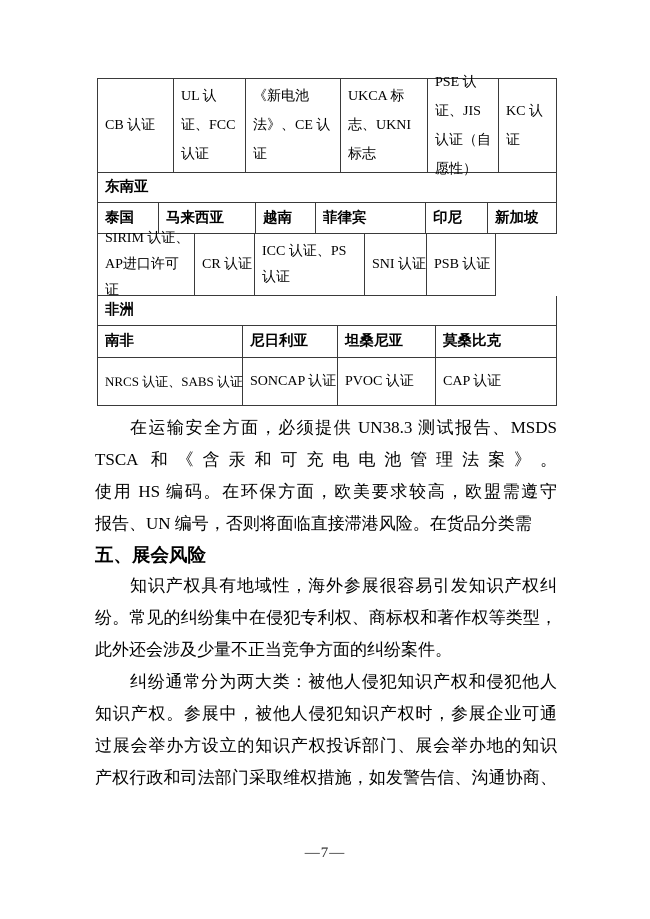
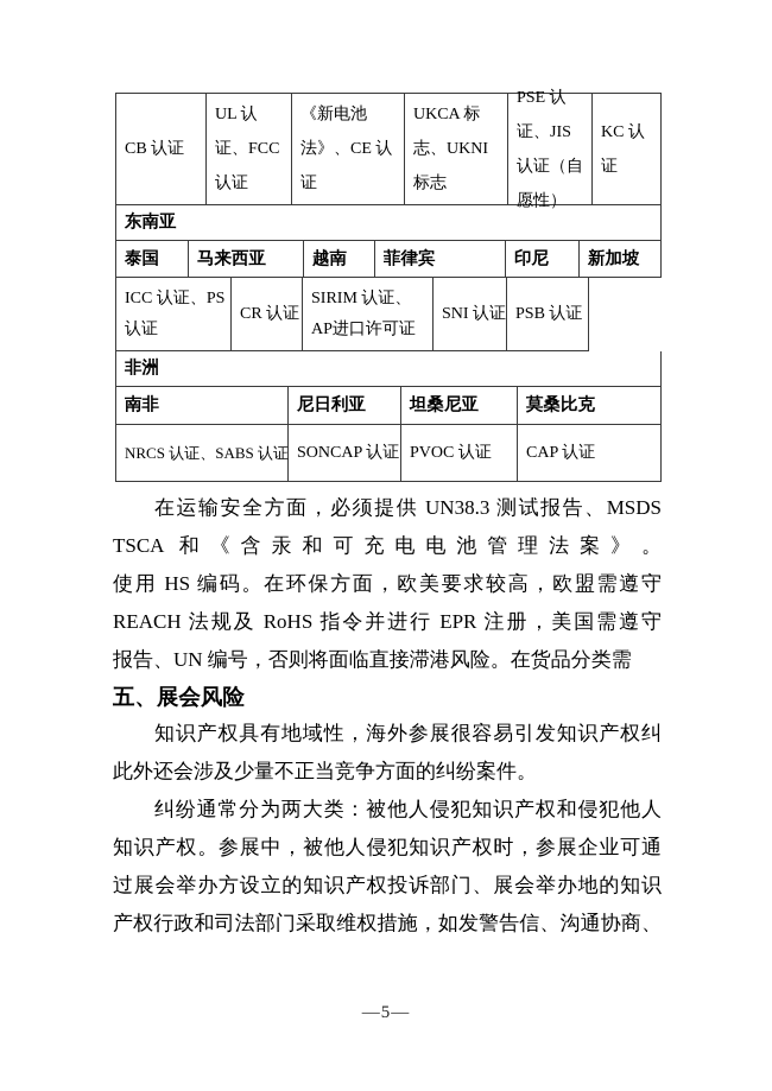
  CB 认证
  UL 认证、FCC 认证
  《新电池法》、CE 认证
  UKCA 标志、UKNI 标志
  PSE 认证、JIS 认证（自愿性）
  KC 认证
  东南亚
  泰国
  马来西亚
  越南
  菲律宾
  印尼
  新加坡
- SIRIM 认证、AP进口许可证
+ ICC 认证、PS 认证
  CR 认证
- ICC 认证、PS 认证
+ SIRIM 认证、AP进口许可证
  SNI 认证
  PSB 认证
  非洲
  南非
  尼日利亚
  坦桑尼亚
  莫桑比克
  NRCS 认证、SABS 认证
  SONCAP 认证
  PVOC 认证
  CAP 认证
  在运输安全方面，必须提供 UN38.3 测试报告、MSDS
  TSCA 和《含汞和可充电电池管理法案》。
  使用 HS 编码。在环保方面，欧美要求较高，欧盟需遵守
+ REACH 法规及 RoHS 指令并进行 EPR 注册，美国需遵守
  报告、UN 编号，否则将面临直接滞港风险。在货品分类需
  五、展会风险
  知识产权具有地域性，海外参展很容易引发知识产权纠
- 纷。常见的纠纷集中在侵犯专利权、商标权和著作权等类型，
  此外还会涉及少量不正当竞争方面的纠纷案件。
  纠纷通常分为两大类：被他人侵犯知识产权和侵犯他人
  知识产权。参展中，被他人侵犯知识产权时，参展企业可通
  过展会举办方设立的知识产权投诉部门、展会举办地的知识
  产权行政和司法部门采取维权措施，如发警告信、沟通协商、
- —7—
+ —5—
